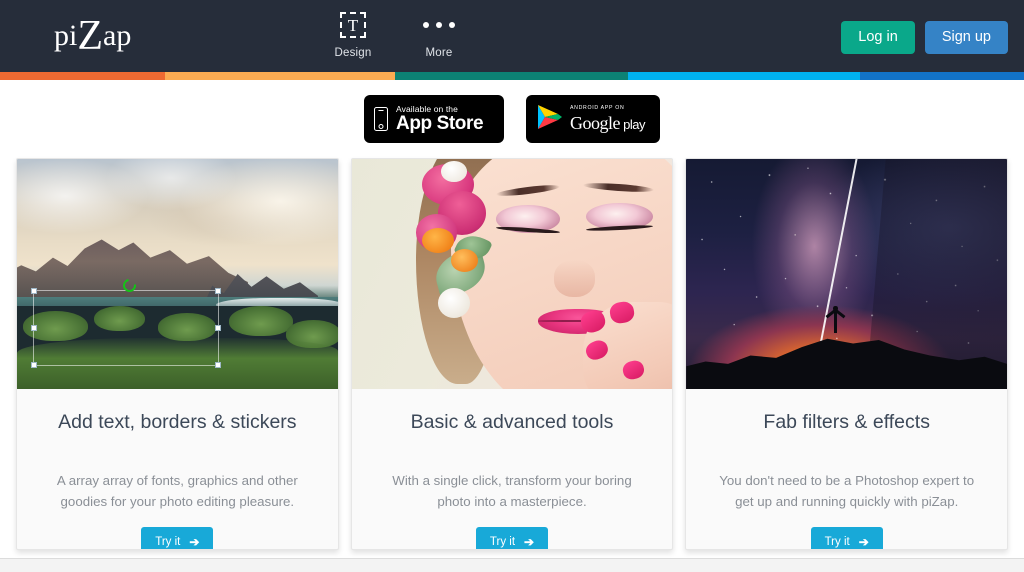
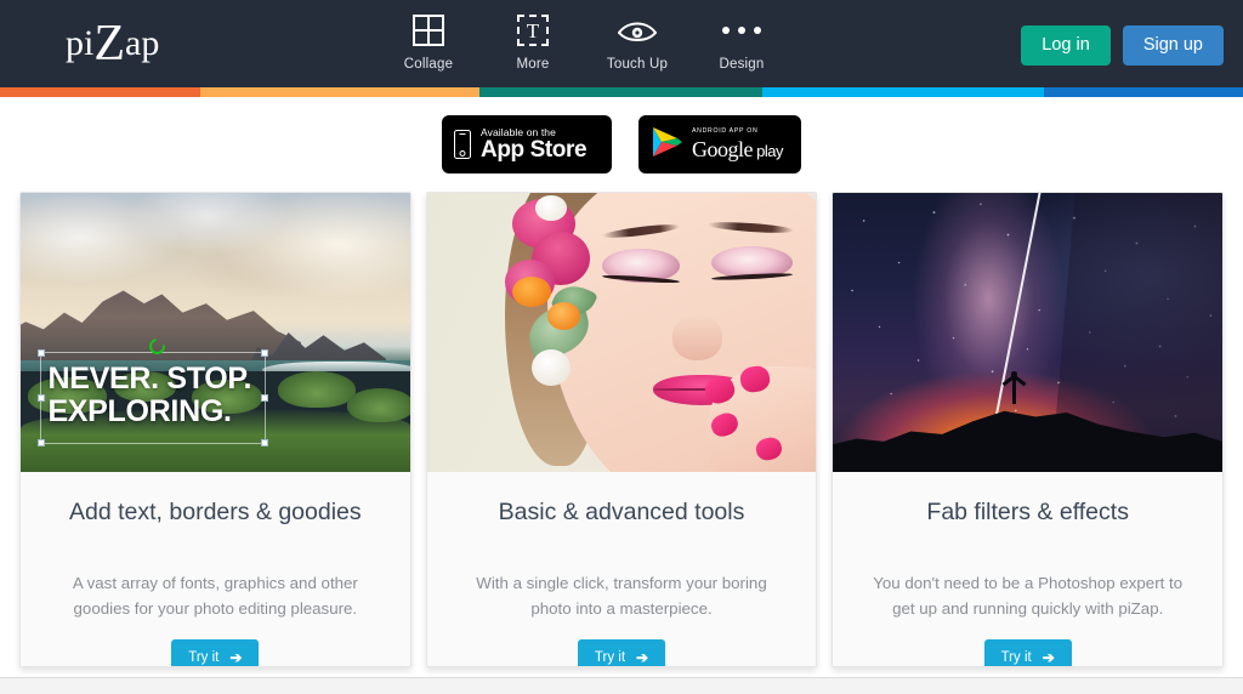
  piZap
+ Collage
  T
- Design
+ More
+ Touch Up
- More
+ Design
  Log in
  Sign up
  Available on the
  App Store
  Google play
+ NEVER. STOP.
+ EXPLORING.
- Add text, borders & stickers
+ Add text, borders & goodies
- A array array of fonts, graphics and other goodies for your photo editing pleasure.
+ A vast array of fonts, graphics and other goodies for your photo editing pleasure.
  Try it
  ➔
  Basic & advanced tools
  With a single click, transform your boring photo into a masterpiece.
  Try it
  ➔
  Fab filters & effects
  You don't need to be a Photoshop expert to get up and running quickly with piZap.
  Try it
  ➔
